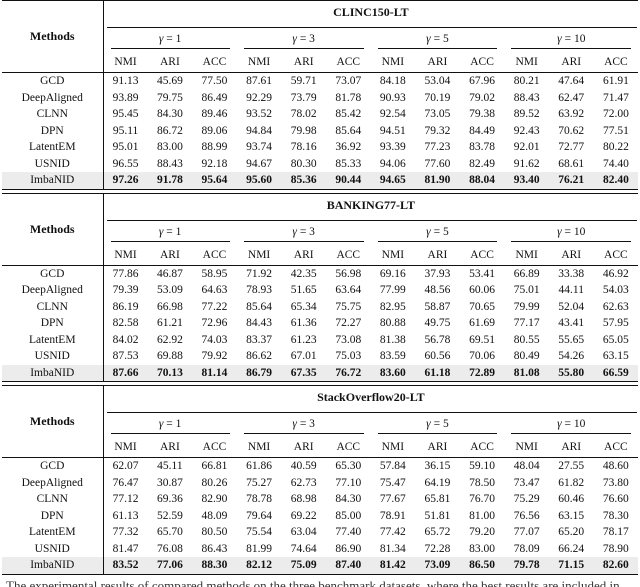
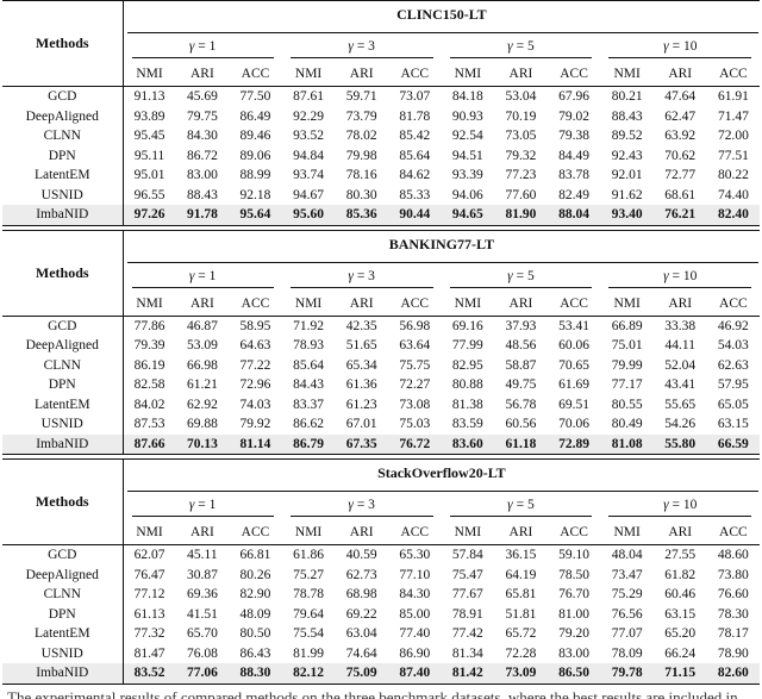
  Methods	CLINC150-LT
  γ = 1	γ = 3	γ = 5	γ = 10
  NMI	ARI	ACC	NMI	ARI	ACC	NMI	ARI	ACC	NMI	ARI	ACC
  GCD	91.13	45.69	77.50	87.61	59.71	73.07	84.18	53.04	67.96	80.21	47.64	61.91
  DeepAligned	93.89	79.75	86.49	92.29	73.79	81.78	90.93	70.19	79.02	88.43	62.47	71.47
  CLNN	95.45	84.30	89.46	93.52	78.02	85.42	92.54	73.05	79.38	89.52	63.92	72.00
  DPN	95.11	86.72	89.06	94.84	79.98	85.64	94.51	79.32	84.49	92.43	70.62	77.51
- LatentEM	95.01	83.00	88.99	93.74	78.16	36.92	93.39	77.23	83.78	92.01	72.77	80.22
+ LatentEM	95.01	83.00	88.99	93.74	78.16	84.62	93.39	77.23	83.78	92.01	72.77	80.22
  USNID	96.55	88.43	92.18	94.67	80.30	85.33	94.06	77.60	82.49	91.62	68.61	74.40
  ImbaNID	97.26	91.78	95.64	95.60	85.36	90.44	94.65	81.90	88.04	93.40	76.21	82.40
  Methods	BANKING77-LT
  γ = 1	γ = 3	γ = 5	γ = 10
  NMI	ARI	ACC	NMI	ARI	ACC	NMI	ARI	ACC	NMI	ARI	ACC
  GCD	77.86	46.87	58.95	71.92	42.35	56.98	69.16	37.93	53.41	66.89	33.38	46.92
  DeepAligned	79.39	53.09	64.63	78.93	51.65	63.64	77.99	48.56	60.06	75.01	44.11	54.03
  CLNN	86.19	66.98	77.22	85.64	65.34	75.75	82.95	58.87	70.65	79.99	52.04	62.63
  DPN	82.58	61.21	72.96	84.43	61.36	72.27	80.88	49.75	61.69	77.17	43.41	57.95
  LatentEM	84.02	62.92	74.03	83.37	61.23	73.08	81.38	56.78	69.51	80.55	55.65	65.05
  USNID	87.53	69.88	79.92	86.62	67.01	75.03	83.59	60.56	70.06	80.49	54.26	63.15
  ImbaNID	87.66	70.13	81.14	86.79	67.35	76.72	83.60	61.18	72.89	81.08	55.80	66.59
  Methods	StackOverflow20-LT
  γ = 1	γ = 3	γ = 5	γ = 10
  NMI	ARI	ACC	NMI	ARI	ACC	NMI	ARI	ACC	NMI	ARI	ACC
  GCD	62.07	45.11	66.81	61.86	40.59	65.30	57.84	36.15	59.10	48.04	27.55	48.60
  DeepAligned	76.47	30.87	80.26	75.27	62.73	77.10	75.47	64.19	78.50	73.47	61.82	73.80
  CLNN	77.12	69.36	82.90	78.78	68.98	84.30	77.67	65.81	76.70	75.29	60.46	76.60
- DPN	61.13	52.59	48.09	79.64	69.22	85.00	78.91	51.81	81.00	76.56	63.15	78.30
+ DPN	61.13	41.51	48.09	79.64	69.22	85.00	78.91	51.81	81.00	76.56	63.15	78.30
  LatentEM	77.32	65.70	80.50	75.54	63.04	77.40	77.42	65.72	79.20	77.07	65.20	78.17
  USNID	81.47	76.08	86.43	81.99	74.64	86.90	81.34	72.28	83.00	78.09	66.24	78.90
  ImbaNID	83.52	77.06	88.30	82.12	75.09	87.40	81.42	73.09	86.50	79.78	71.15	82.60
  The experimental results of compared methods on the three benchmark datasets, where the best results are included in
